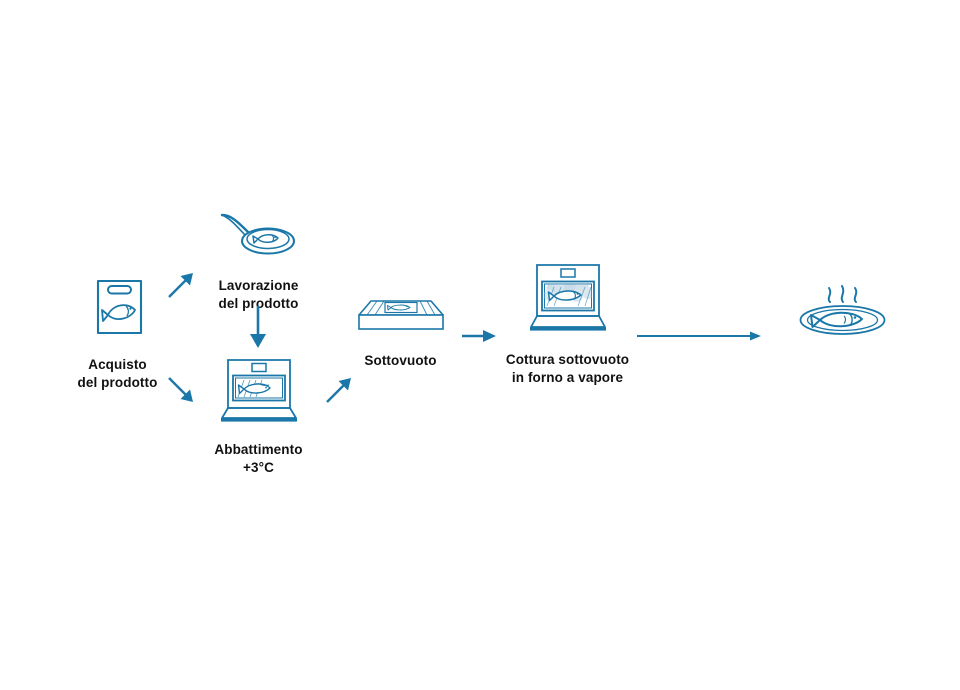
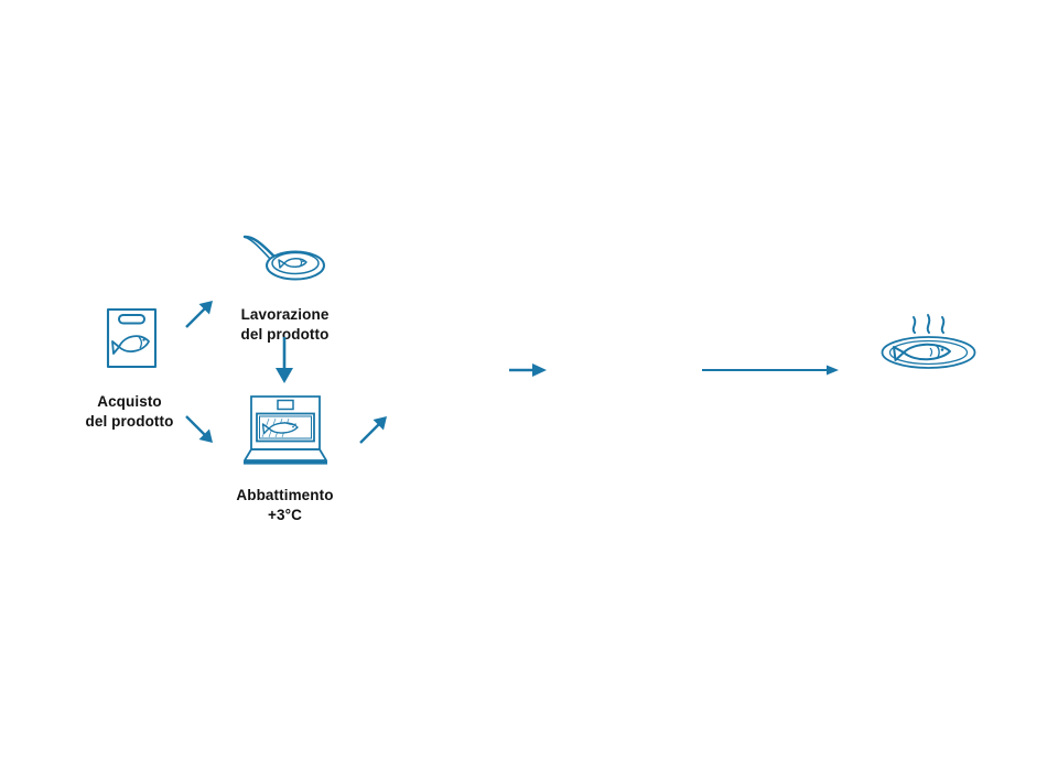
  Acquisto
  del prodotto
  Lavorazione
  del prodotto
  Abbattimento
  +3°C
- Sottovuoto
- Cottura sottovuoto
- in forno a vapore
